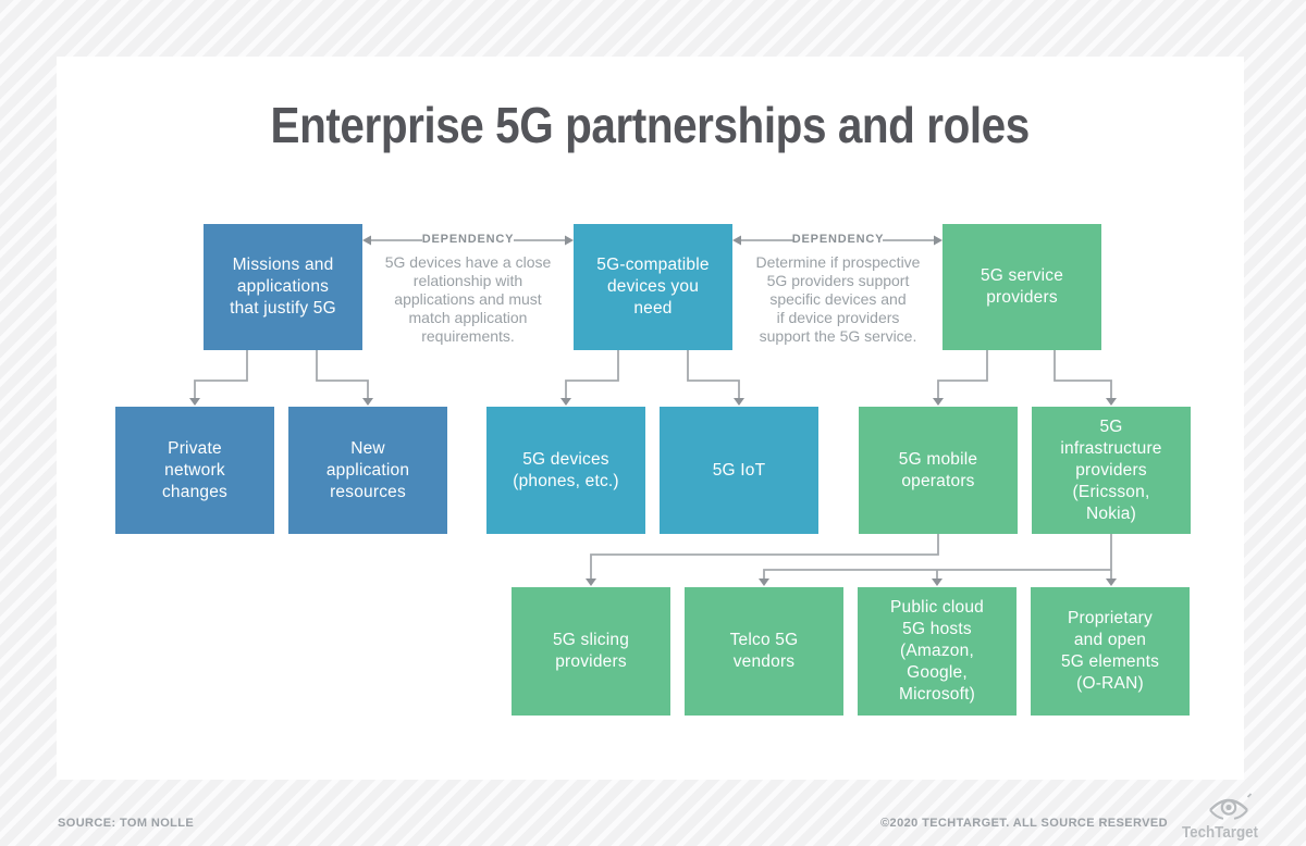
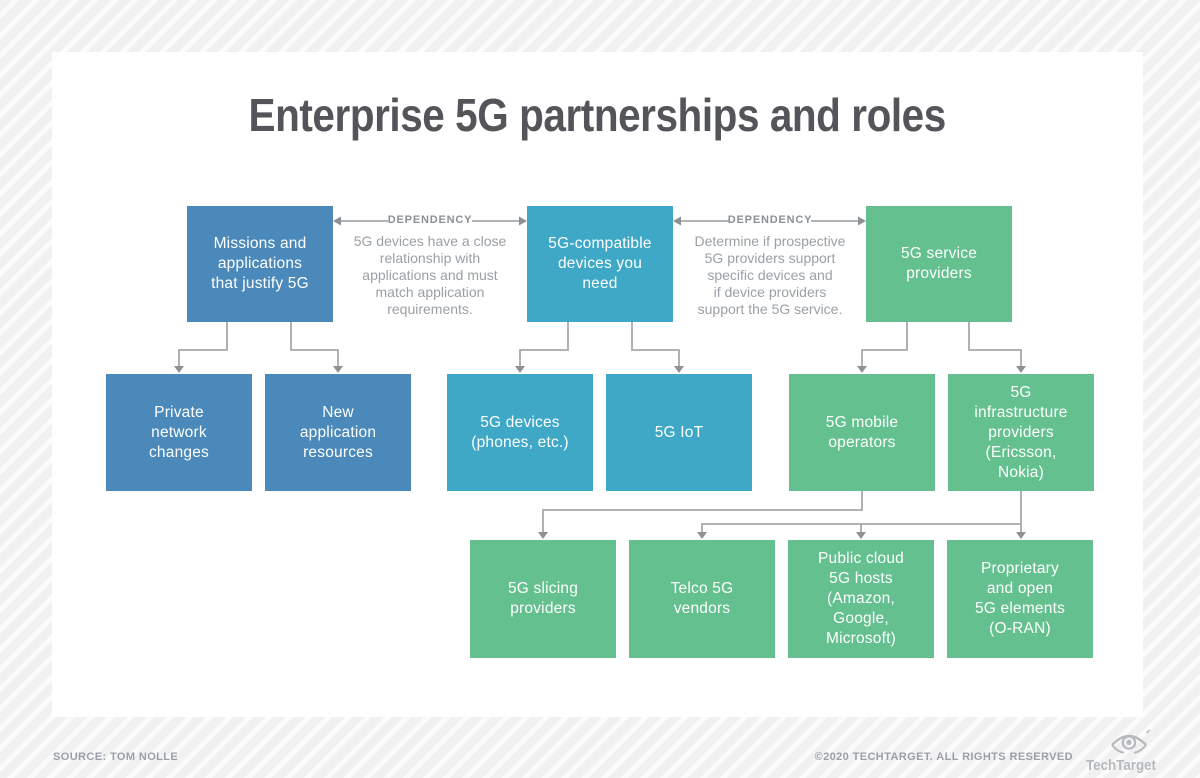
  Enterprise 5G partnerships and roles
  DEPENDENCY
  5G devices have a close
  relationship with
  applications and must
  match application
  requirements.
  DEPENDENCY
  Determine if prospective
  5G providers support
  specific devices and
  if device providers
  support the 5G service.
  Missions and
  applications
  that justify 5G
  5G-compatible
  devices you
  need
  5G service
  providers
  Private
  network
  changes
  New
  application
  resources
  5G devices
  (phones, etc.)
  5G IoT
  5G mobile
  operators
  5G
  infrastructure
  providers
  (Ericsson,
  Nokia)
  5G slicing
  providers
  Telco 5G
  vendors
  Public cloud
  5G hosts
  (Amazon,
  Google,
  Microsoft)
  Proprietary
  and open
  5G elements
  (O-RAN)
  SOURCE: TOM NOLLE
- ©2020 TECHTARGET. ALL SOURCE RESERVED
+ ©2020 TECHTARGET. ALL RIGHTS RESERVED
  TechTarget
